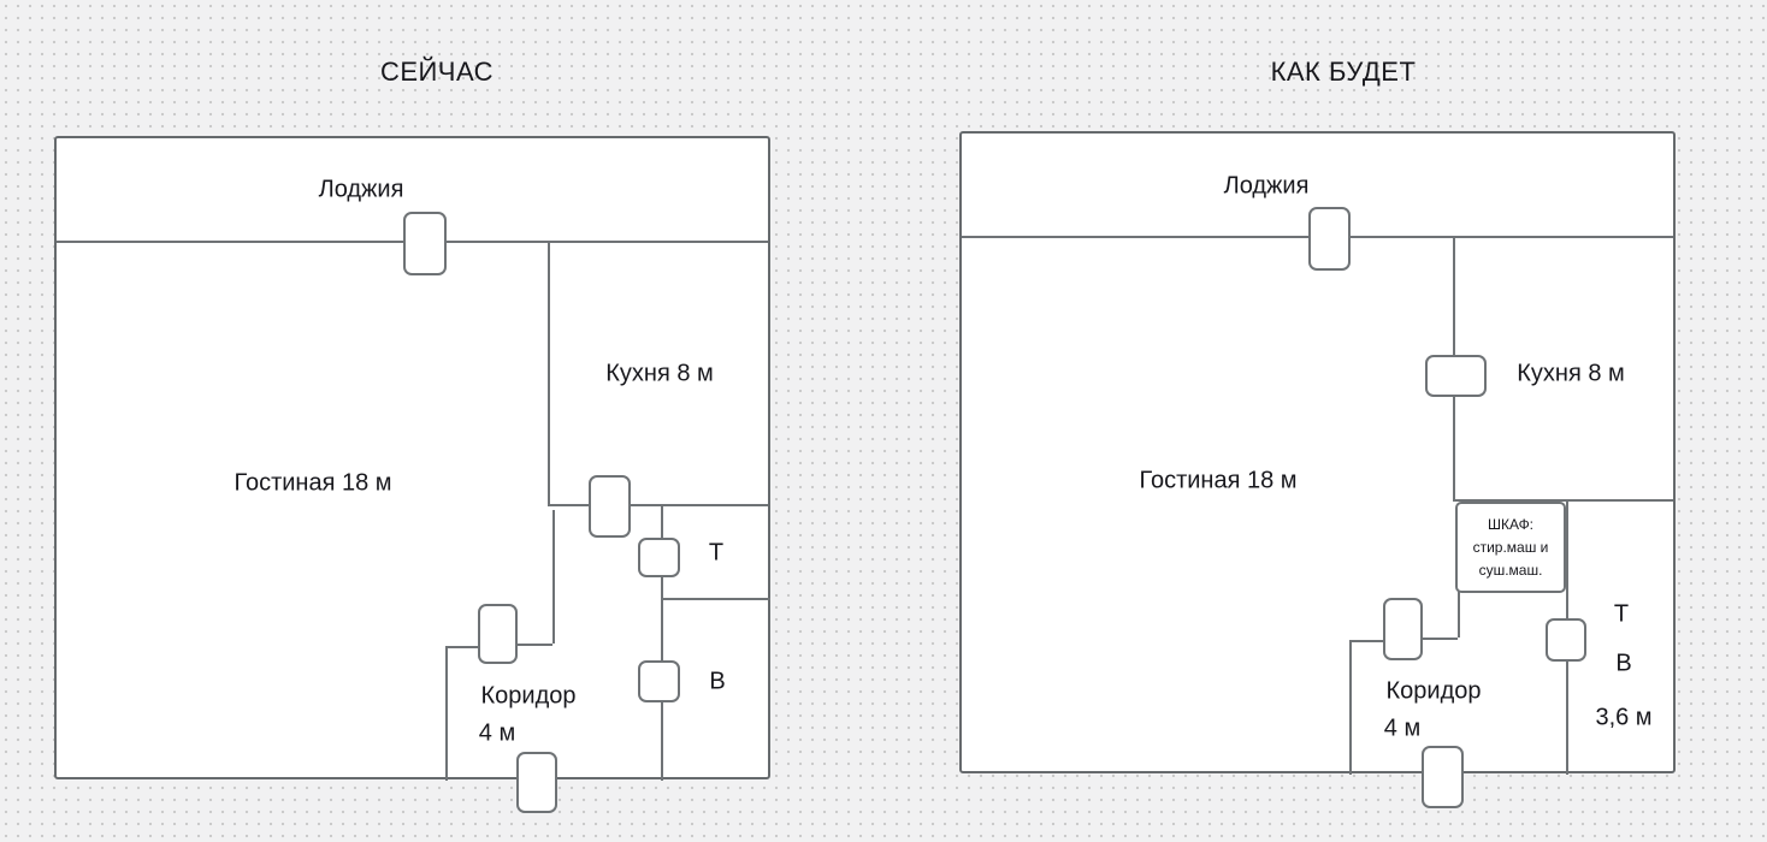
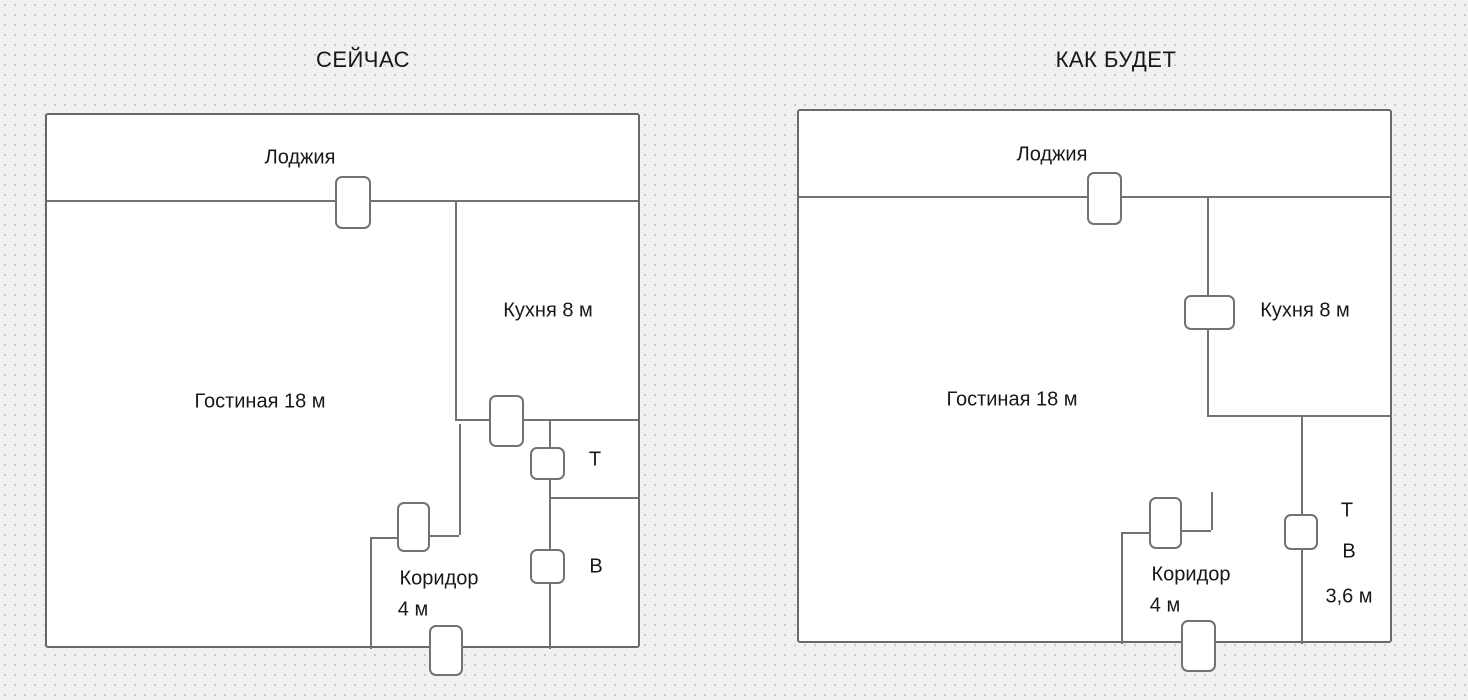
  СЕЙЧАС
  Лоджия
  Кухня 8 м
  Гостиная 18 м
  Т
  В
  Коридор
  4 м
  КАК БУДЕТ
  Лоджия
  Кухня 8 м
  Гостиная 18 м
- ШКАФ:
- стир.маш и
- суш.маш.
  Т
  В
  3,6 м
  Коридор
  4 м
